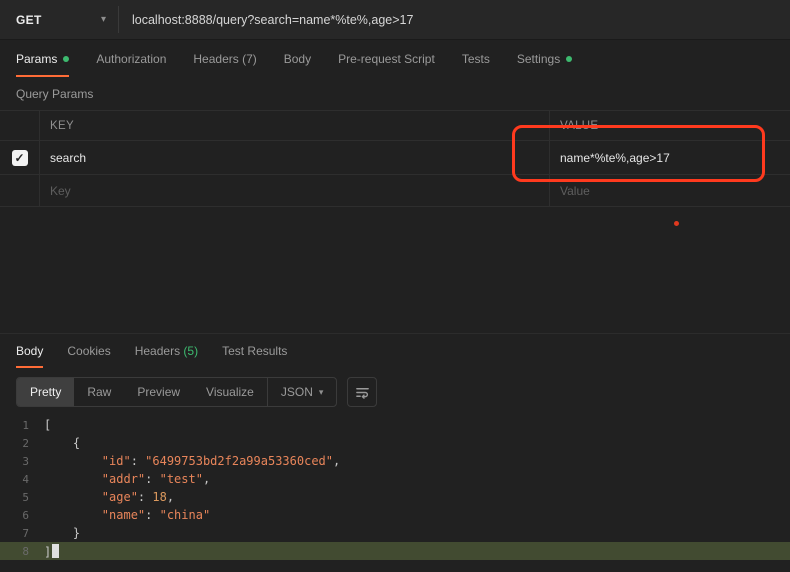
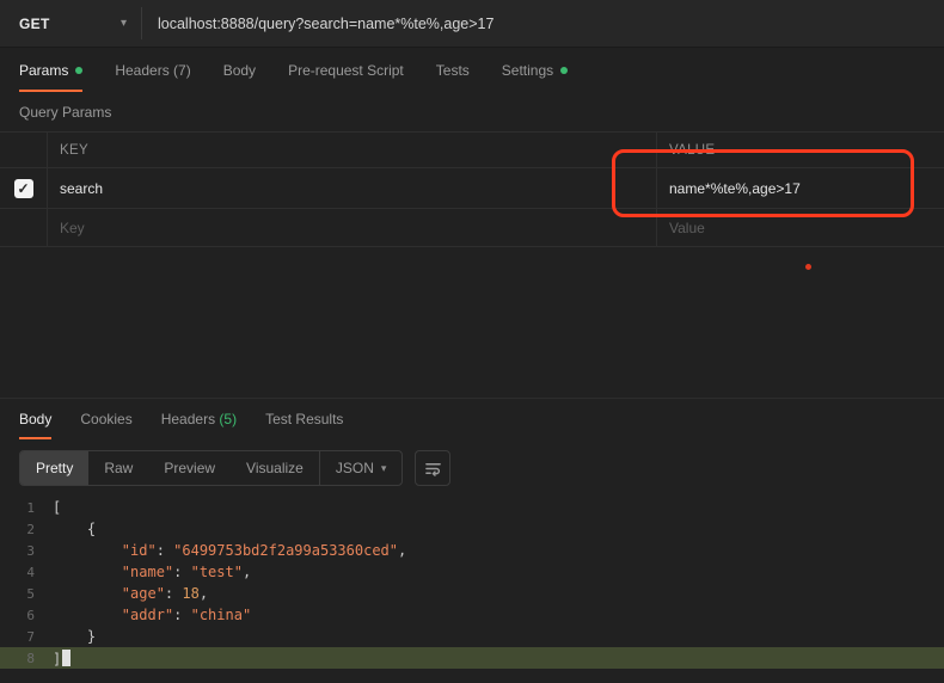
  GET
  ▾
  localhost:8888/query?search=name*%te%,age>17
  Params
- Authorization
  Headers (7)
  Body
  Pre-request Script
  Tests
  Settings
  Query Params
  KEY
  VALUE
  ✓
  search
  name*%te%,age>17
  Key
  Value
  Body
  Cookies
  Headers
  (5)
  Test Results
  Pretty
  Raw
  Preview
  Visualize
  JSON
  ▾
  1
  [
  2
  {
  3
  "id": "6499753bd2f2a99a53360ced",
  4
- "addr": "test",
+ "name": "test",
  5
  "age": 18,
  6
- "name": "china"
+ "addr": "china"
  7
  }
  8
  ]
